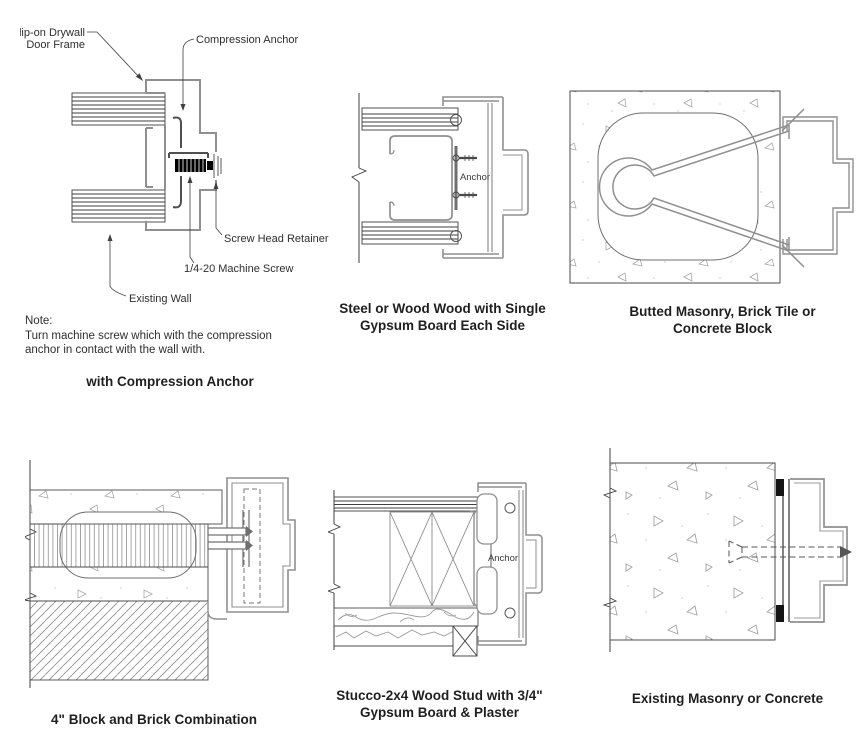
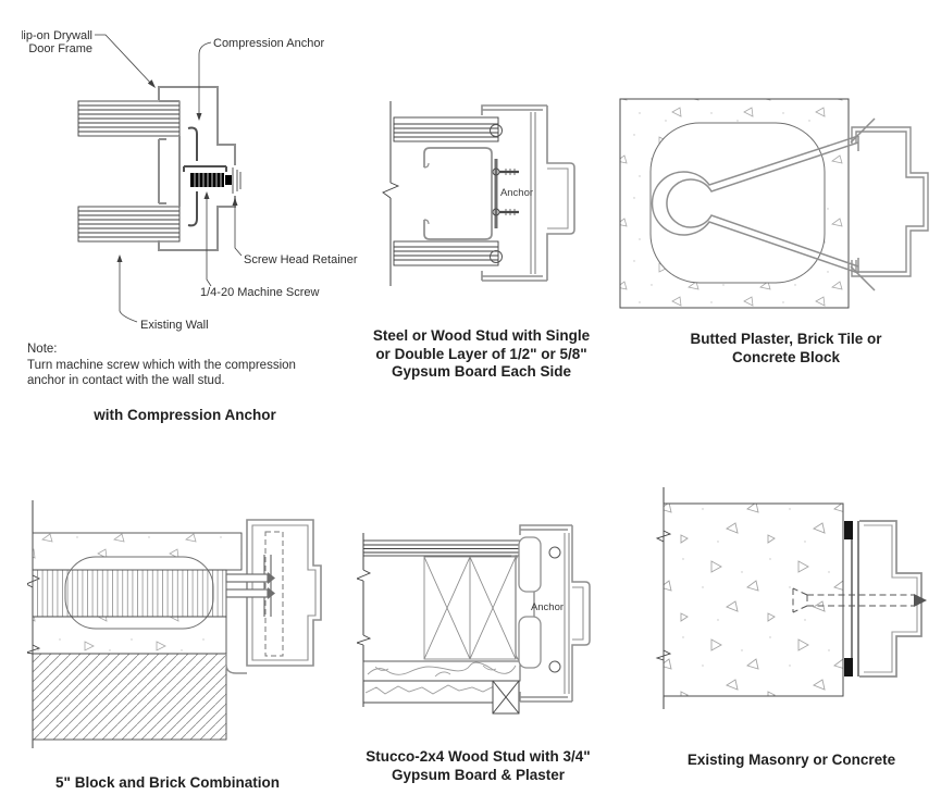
  lip-on Drywall
  Door Frame
  Compression Anchor
  Screw Head Retainer
  1/4-20 Machine Screw
  Existing Wall
  Note:
  Turn machine screw which with the compression
- anchor in contact with the wall with.
+ anchor in contact with the wall stud.
  with Compression Anchor
  Anchor
- Steel or Wood Wood with Single
+ Steel or Wood Stud with Single
+ or Double Layer of 1/2" or 5/8"
  Gypsum Board Each Side
- Butted Masonry, Brick Tile or
+ Butted Plaster, Brick Tile or
  Concrete Block
- 4" Block and Brick Combination
+ 5" Block and Brick Combination
  Anchor
  Stucco-2x4 Wood Stud with 3/4"
  Gypsum Board & Plaster
  Existing Masonry or Concrete
